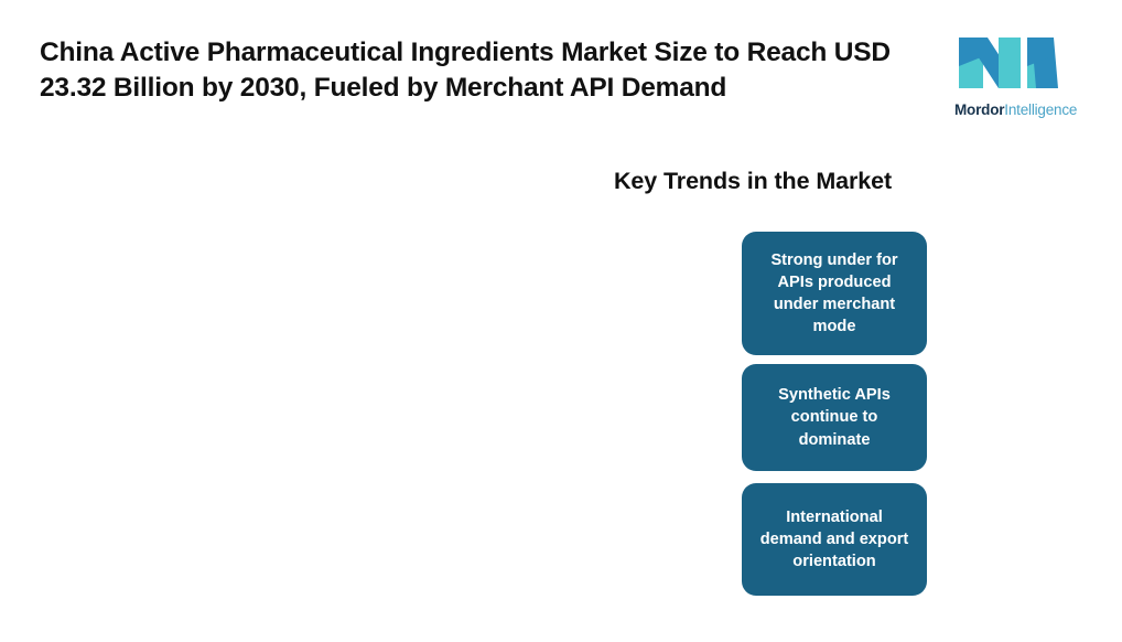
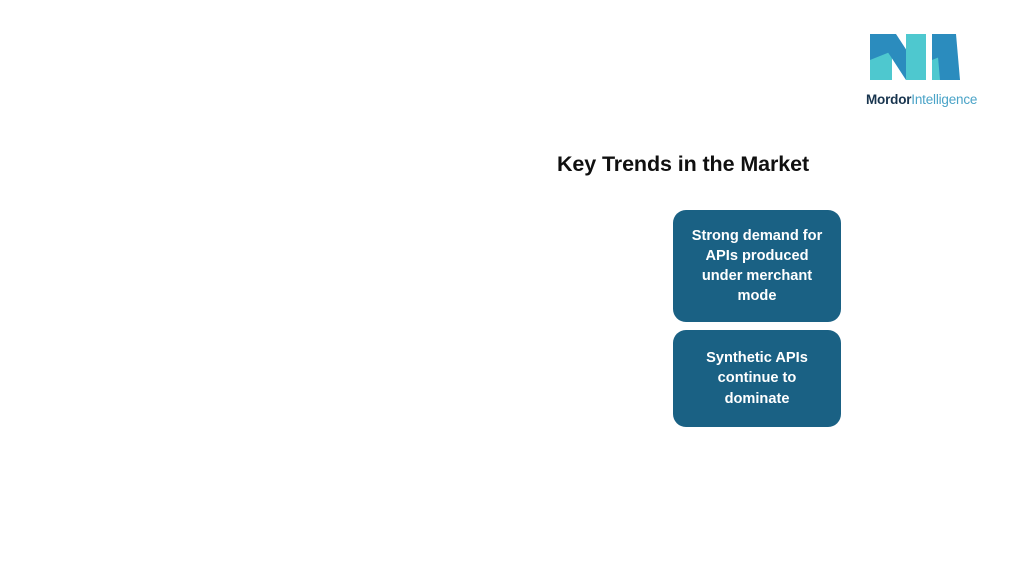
- China Active Pharmaceutical Ingredients Market Size to Reach USD 23.32 Billion by 2030, Fueled by Merchant API Demand
  MordorIntelligence
  Key Trends in the Market
- Strong under for APIs produced under merchant mode
+ Strong demand for APIs produced under merchant mode
  Synthetic APIs continue to dominate
- International demand and export orientation
